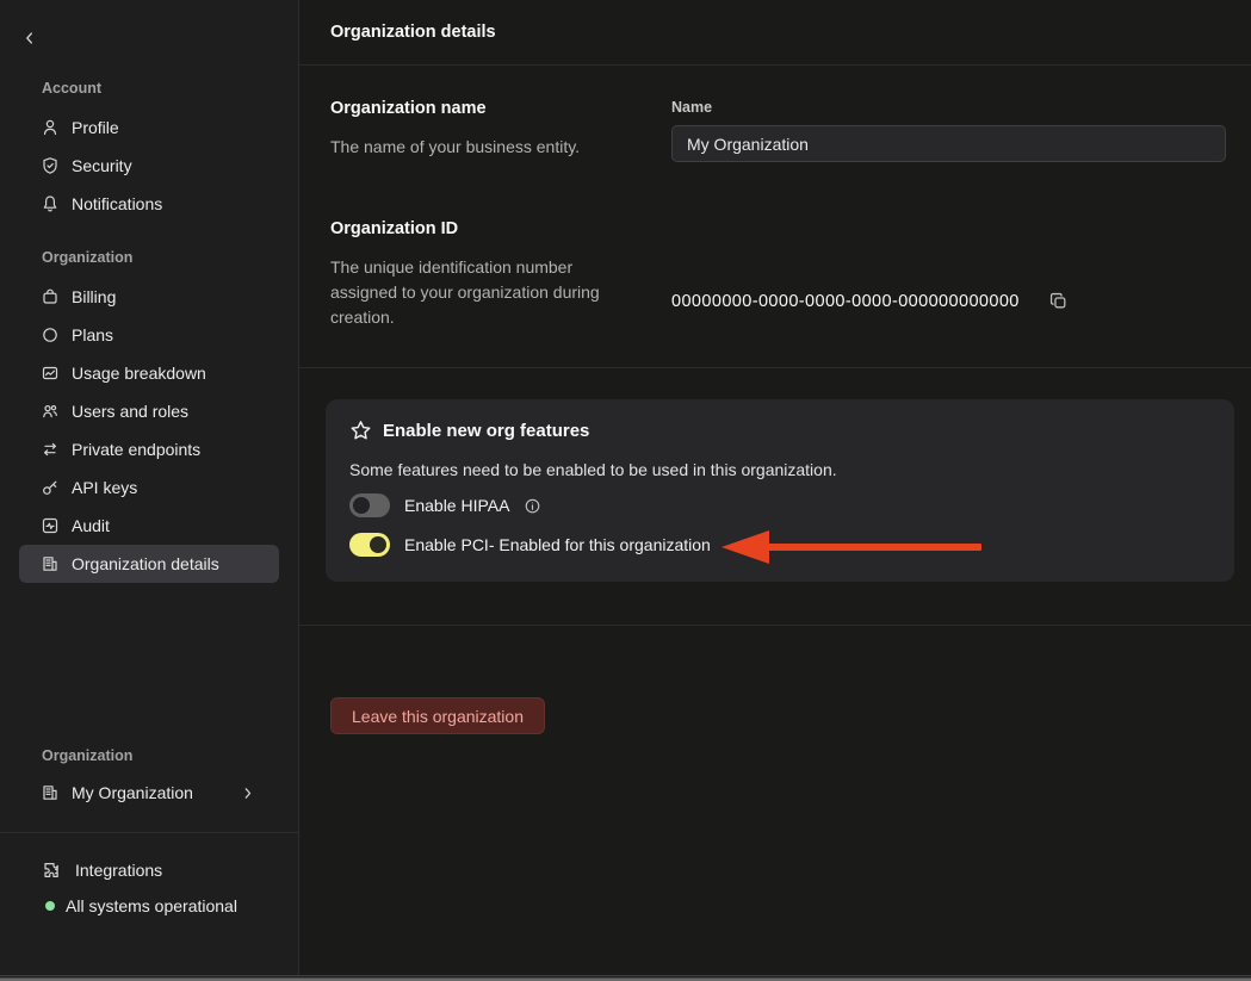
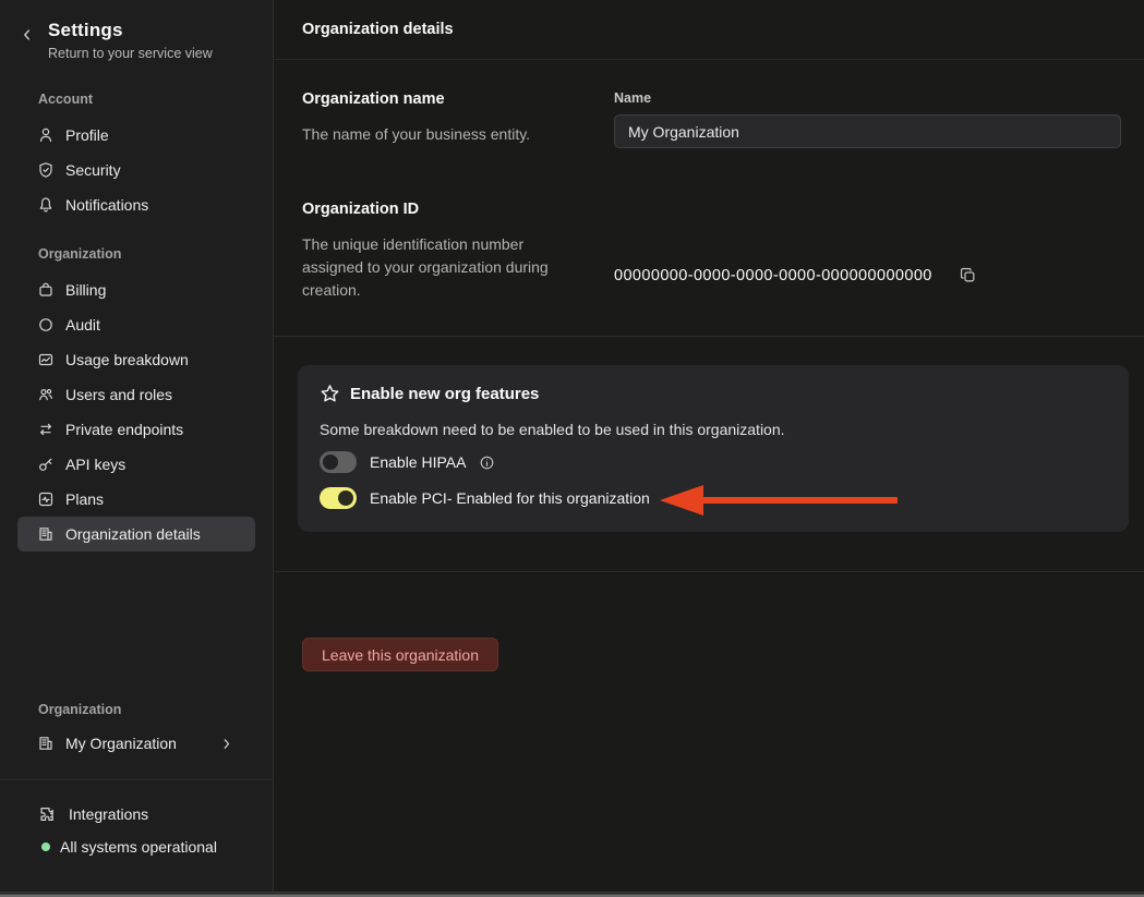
+ Settings
+ Return to your service view
  Account
  Profile
  Security
  Notifications
  Organization
  Billing
- Plans
+ Audit
  Usage breakdown
  Users and roles
  Private endpoints
  API keys
- Audit
+ Plans
  Organization details
  Organization
  My Organization
  Integrations
  All systems operational
  Organization details
  Organization name
  The name of your business entity.
  Name
  My Organization
  Organization ID
  The unique identification number assigned to your organization during creation.
  00000000-0000-0000-0000-000000000000
  Enable new org features
- Some features need to be enabled to be used in this organization.
+ Some breakdown need to be enabled to be used in this organization.
  Enable HIPAA
  Enable PCI- Enabled for this organization
  Leave this organization
